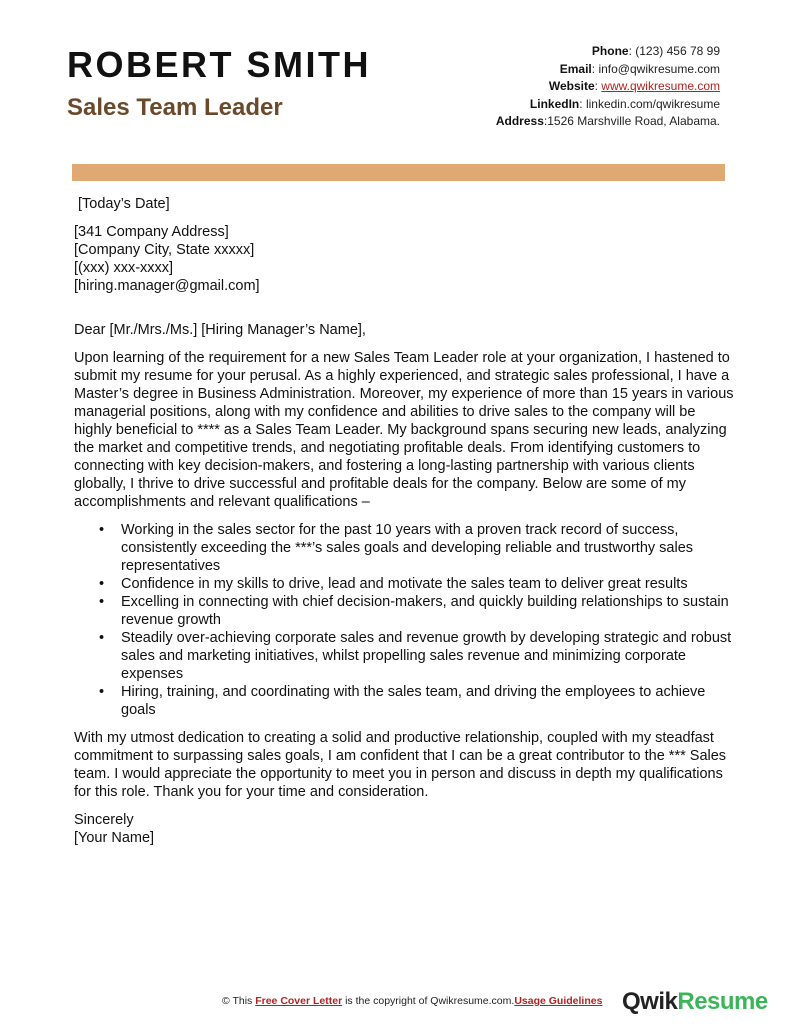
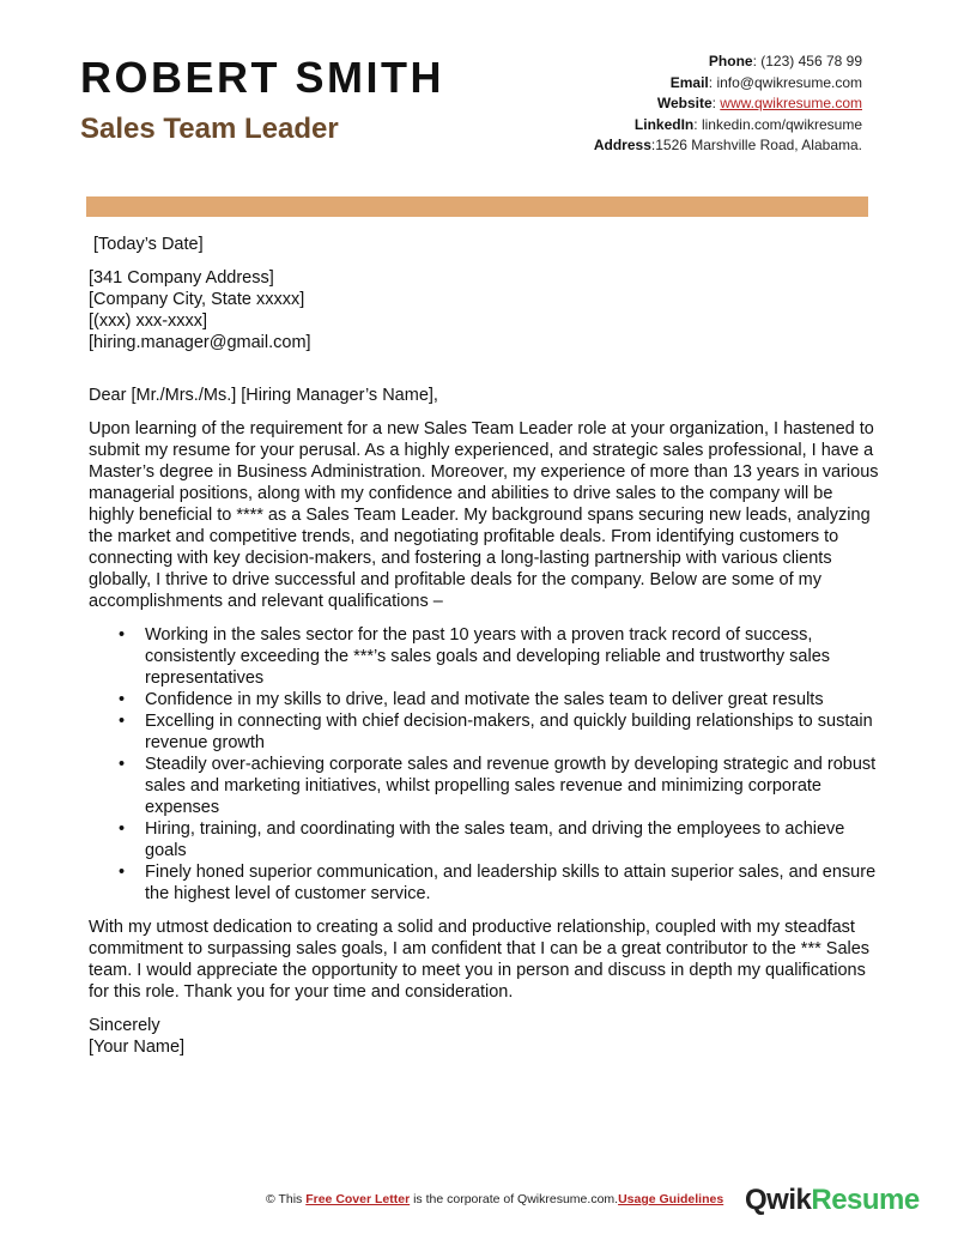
  ROBERT SMITH
  Sales Team Leader
  Phone: (123) 456 78 99
  Email: info@qwikresume.com
  Website: www.qwikresume.com
  LinkedIn: linkedin.com/qwikresume
  Address:1526 Marshville Road, Alabama.
  [Today’s Date]
  [341 Company Address]
  [Company City, State xxxxx]
  [(xxx) xxx-xxxx]
  [hiring.manager@gmail.com]
  Dear [Mr./Mrs./Ms.] [Hiring Manager’s Name],
- Upon learning of the requirement for a new Sales Team Leader role at your organization, I hastened to submit my resume for your perusal. As a highly experienced, and strategic sales professional, I have a Master’s degree in Business Administration. Moreover, my experience of more than 15 years in various managerial positions, along with my confidence and abilities to drive sales to the company will be highly beneficial to **** as a Sales Team Leader. My background spans securing new leads, analyzing the market and competitive trends, and negotiating profitable deals. From identifying customers to connecting with key decision-makers, and fostering a long-lasting partnership with various clients globally, I thrive to drive successful and profitable deals for the company. Below are some of my accomplishments and relevant qualifications –
+ Upon learning of the requirement for a new Sales Team Leader role at your organization, I hastened to submit my resume for your perusal. As a highly experienced, and strategic sales professional, I have a Master’s degree in Business Administration. Moreover, my experience of more than 13 years in various managerial positions, along with my confidence and abilities to drive sales to the company will be highly beneficial to **** as a Sales Team Leader. My background spans securing new leads, analyzing the market and competitive trends, and negotiating profitable deals. From identifying customers to connecting with key decision-makers, and fostering a long-lasting partnership with various clients globally, I thrive to drive successful and profitable deals for the company. Below are some of my accomplishments and relevant qualifications –
  Working in the sales sector for the past 10 years with a proven track record of success, consistently exceeding the ***’s sales goals and developing reliable and trustworthy sales representatives
  Confidence in my skills to drive, lead and motivate the sales team to deliver great results
  Excelling in connecting with chief decision-makers, and quickly building relationships to sustain revenue growth
  Steadily over-achieving corporate sales and revenue growth by developing strategic and robust sales and marketing initiatives, whilst propelling sales revenue and minimizing corporate expenses
  Hiring, training, and coordinating with the sales team, and driving the employees to achieve goals
+ Finely honed superior communication, and leadership skills to attain superior sales, and ensure the highest level of customer service.
  With my utmost dedication to creating a solid and productive relationship, coupled with my steadfast commitment to surpassing sales goals, I am confident that I can be a great contributor to the *** Sales team. I would appreciate the opportunity to meet you in person and discuss in depth my qualifications for this role. Thank you for your time and consideration.
  Sincerely
  [Your Name]
- © This Free Cover Letter is the copyright of Qwikresume.com.Usage Guidelines
+ © This Free Cover Letter is the corporate of Qwikresume.com.Usage Guidelines
  QwikResume
